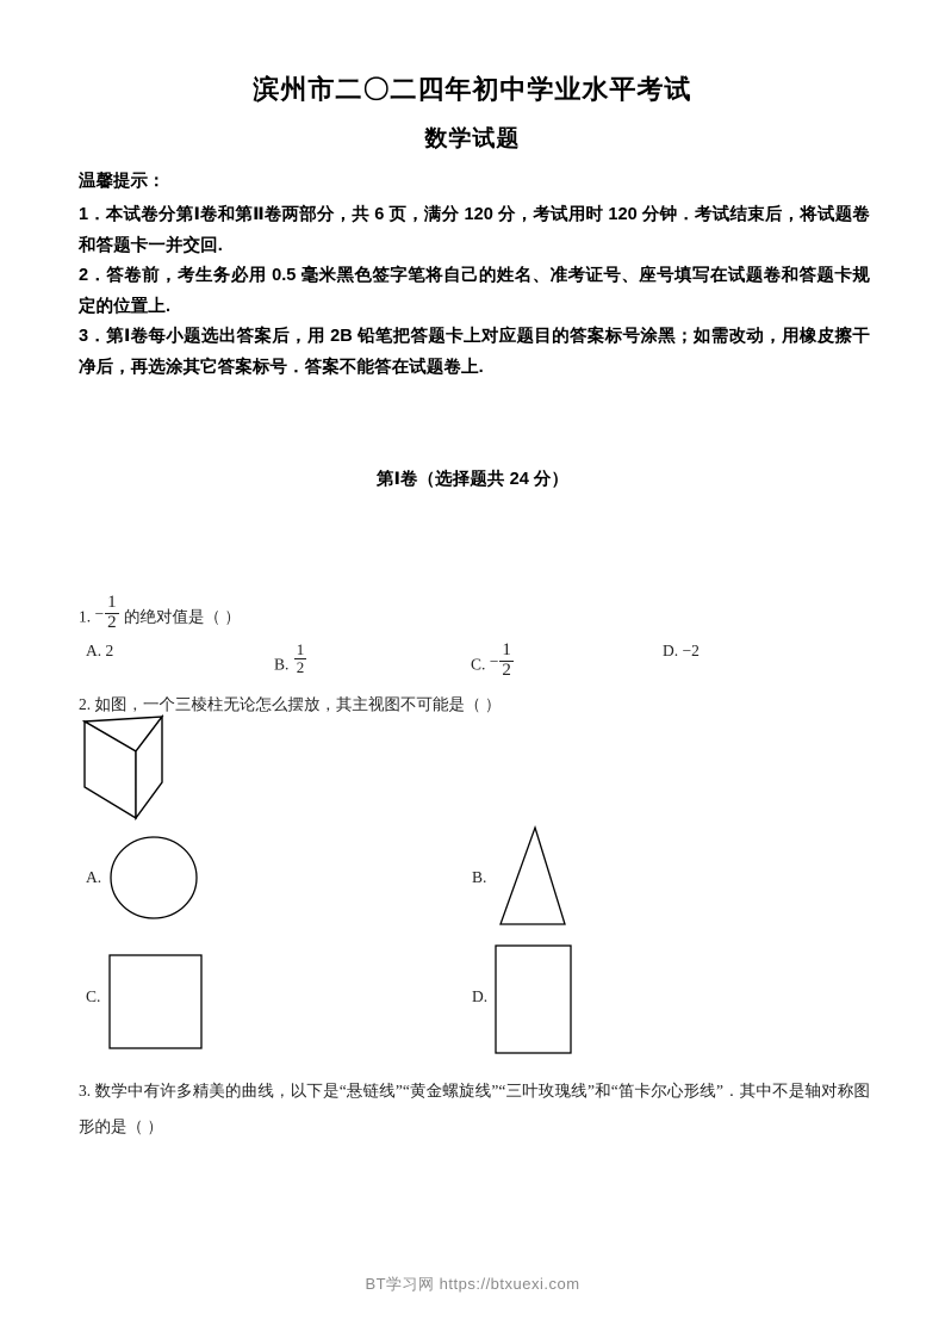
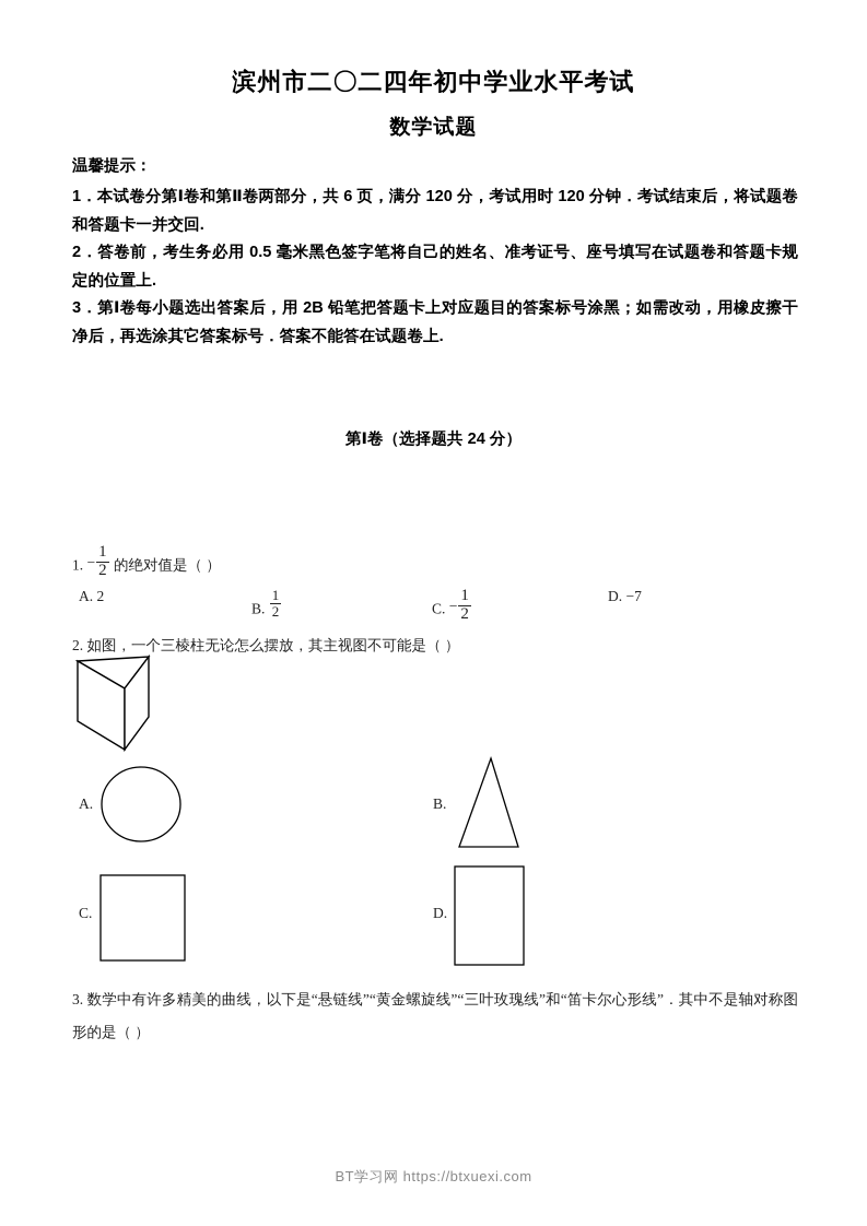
  滨州市二〇二四年初中学业水平考试
  数学试题
  温馨提示：
  1．本试卷分第Ⅰ卷和第Ⅱ卷两部分，共 6 页，满分 120 分，考试用时 120 分钟．考试结束后，将试题卷和答题卡一并交回.
  2．答卷前，考生务必用 0.5 毫米黑色签字笔将自己的姓名、准考证号、座号填写在试题卷和答题卡规定的位置上.
  3．第Ⅰ卷每小题选出答案后，用 2B 铅笔把答题卡上对应题目的答案标号涂黑；如需改动，用橡皮擦干净后，再选涂其它答案标号．答案不能答在试题卷上.
  第Ⅰ卷（选择题共 24 分）
  1. −
  1
  2
  的绝对值是（ ）
  A. 2
  B.
  1
  2
  C. −
  1
  2
- D. −2
+ D. −7
  2. 如图，一个三棱柱无论怎么摆放，其主视图不可能是（ ）
  A.
  B.
  C.
  D.
  3. 数学中有许多精美的曲线，以下是“悬链线”“黄金螺旋线”“三叶玫瑰线”和“笛卡尔心形线”．其中不是轴对称图形的是（ ）
  BT学习网 https://btxuexi.com
